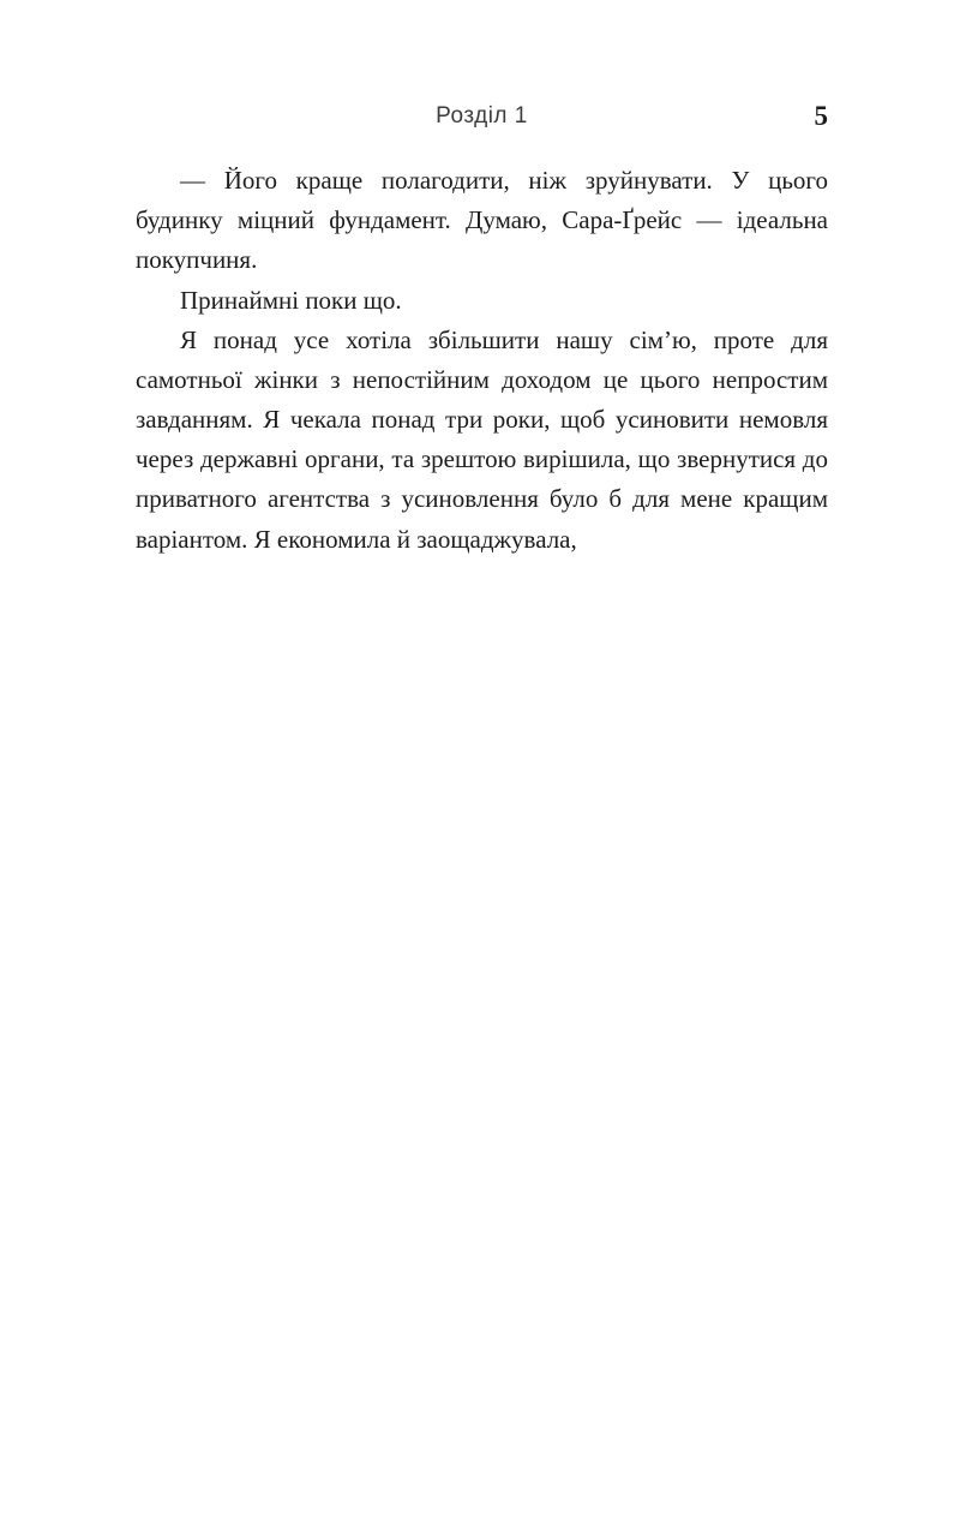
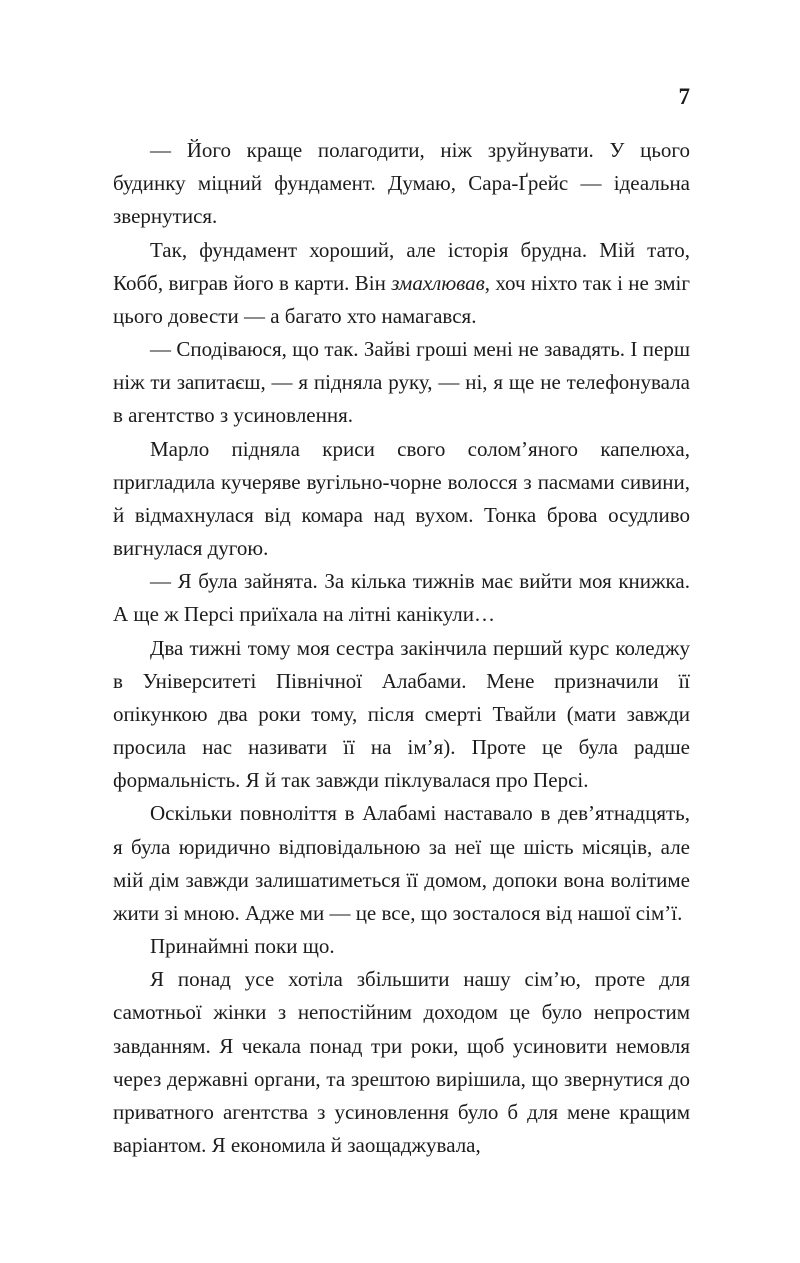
- Розділ 1
- 5
+ 7
- — Його краще полагодити, ніж зруйнувати. У цього будинку міцний фундамент. Думаю, Сара-Ґрейс — ідеальна покупчиня.
+ — Його краще полагодити, ніж зруйнувати. У цього будинку міцний фундамент. Думаю, Сара-Ґрейс — ідеальна звернутися.
+ Так, фундамент хороший, але історія брудна. Мій тато, Кобб, виграв його в карти. Він змахлював, хоч ніхто так і не зміг цього довести — а багато хто намагався.
+ — Сподіваюся, що так. Зайві гроші мені не завадять. І перш ніж ти запитаєш, — я підняла руку, — ні, я ще не телефонувала в агентство з усиновлення.
+ Марло підняла криси свого солом’яного капелюха, пригладила кучеряве вугільно-чорне волосся з пасмами сивини, й відмахнулася від комара над вухом. Тонка брова осудливо вигнулася дугою.
+ — Я була зайнята. За кілька тижнів має вийти моя книжка. А ще ж Персі приїхала на літні канікули…
+ Два тижні тому моя сестра закінчила перший курс коледжу в Університеті Північної Алабами. Мене призначили її опікункою два роки тому, після смерті Твайли (мати завжди просила нас називати її на ім’я). Проте це була радше формальність. Я й так завжди піклувалася про Персі.
+ Оскільки повноліття в Алабамі наставало в дев’ятнадцять, я була юридично відповідальною за неї ще шість місяців, але мій дім завжди залишатиметься її домом, допоки вона волітиме жити зі мною. Адже ми — це все, що зосталося від нашої сім’ї.
  Принаймні поки що.
- Я понад усе хотіла збільшити нашу сім’ю, проте для самотньої жінки з непостійним доходом це цього непростим завданням. Я чекала понад три роки, щоб усиновити немовля через державні органи, та зрештою вирішила, що звернутися до приватного агентства з усиновлення було б для мене кращим варіантом. Я економила й заощаджувала,
+ Я понад усе хотіла збільшити нашу сім’ю, проте для самотньої жінки з непостійним доходом це було непростим завданням. Я чекала понад три роки, щоб усиновити немовля через державні органи, та зрештою вирішила, що звернутися до приватного агентства з усиновлення було б для мене кращим варіантом. Я економила й заощаджувала,
